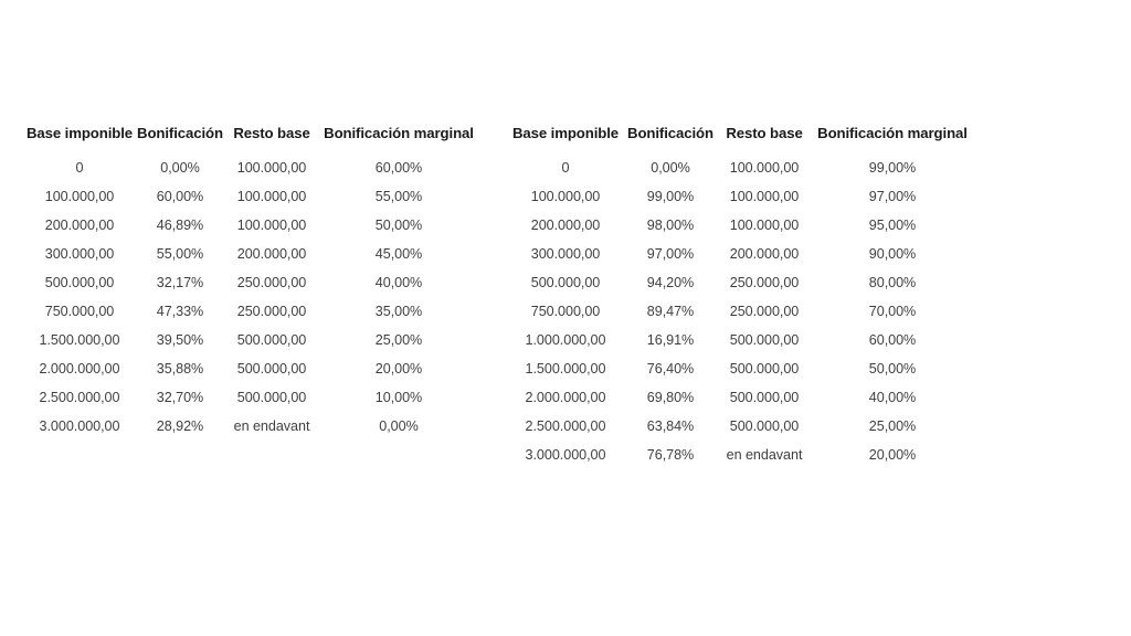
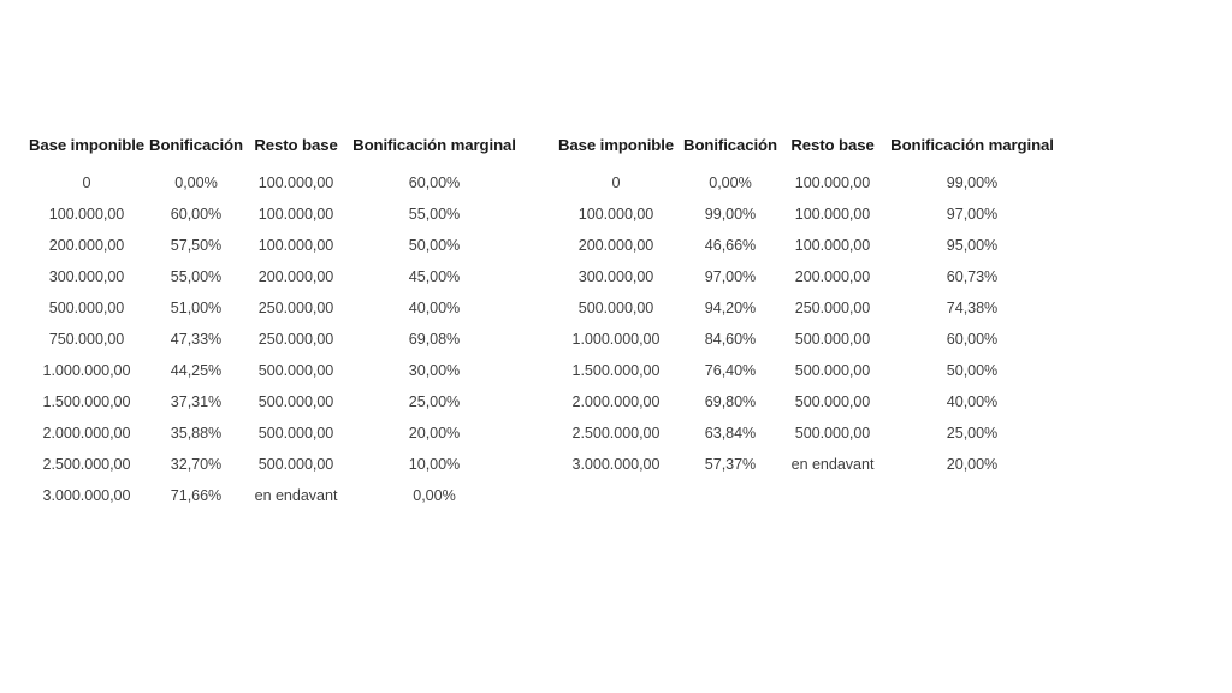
  Base imponible	Bonificación	Resto base	Bonificación marginal
  0	0,00%	100.000,00	60,00%
  100.000,00	60,00%	100.000,00	55,00%
- 200.000,00	46,89%	100.000,00	50,00%
+ 200.000,00	57,50%	100.000,00	50,00%
  300.000,00	55,00%	200.000,00	45,00%
- 500.000,00	32,17%	250.000,00	40,00%
+ 500.000,00	51,00%	250.000,00	40,00%
- 750.000,00	47,33%	250.000,00	35,00%
+ 750.000,00	47,33%	250.000,00	69,08%
+ 1.000.000,00	44,25%	500.000,00	30,00%
- 1.500.000,00	39,50%	500.000,00	25,00%
+ 1.500.000,00	37,31%	500.000,00	25,00%
  2.000.000,00	35,88%	500.000,00	20,00%
  2.500.000,00	32,70%	500.000,00	10,00%
- 3.000.000,00	28,92%	en endavant	0,00%
+ 3.000.000,00	71,66%	en endavant	0,00%
  Base imponible	Bonificación	Resto base	Bonificación marginal
  0	0,00%	100.000,00	99,00%
  100.000,00	99,00%	100.000,00	97,00%
- 200.000,00	98,00%	100.000,00	95,00%
+ 200.000,00	46,66%	100.000,00	95,00%
- 300.000,00	97,00%	200.000,00	90,00%
+ 300.000,00	97,00%	200.000,00	60,73%
- 500.000,00	94,20%	250.000,00	80,00%
+ 500.000,00	94,20%	250.000,00	74,38%
- 750.000,00	89,47%	250.000,00	70,00%
- 1.000.000,00	16,91%	500.000,00	60,00%
+ 1.000.000,00	84,60%	500.000,00	60,00%
  1.500.000,00	76,40%	500.000,00	50,00%
  2.000.000,00	69,80%	500.000,00	40,00%
  2.500.000,00	63,84%	500.000,00	25,00%
- 3.000.000,00	76,78%	en endavant	20,00%
+ 3.000.000,00	57,37%	en endavant	20,00%
